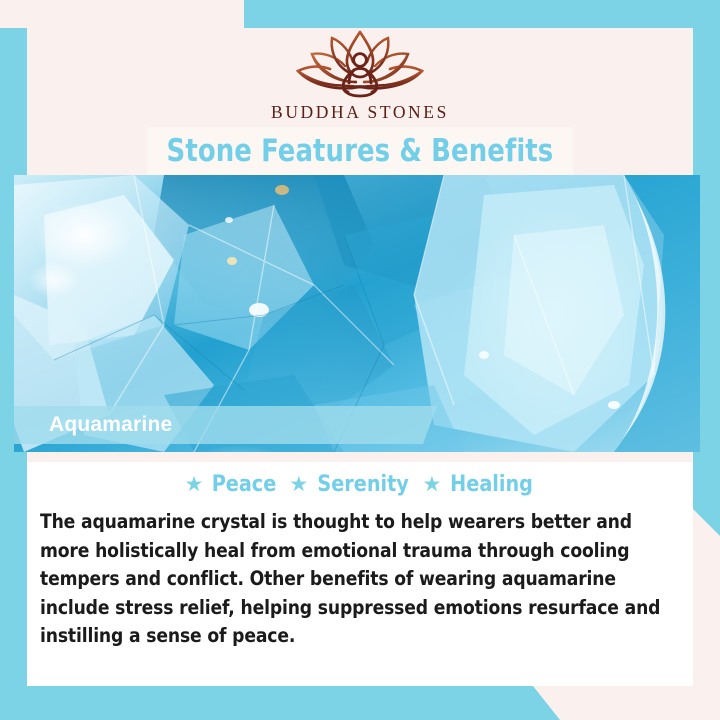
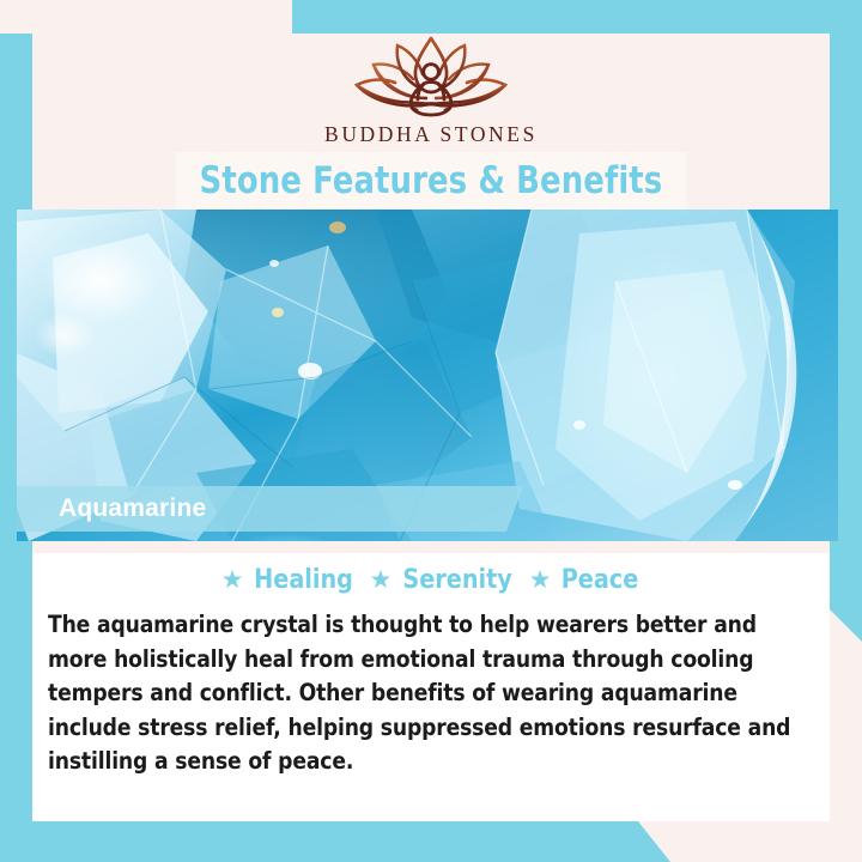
  BUDDHA STONES
  Stone Features & Benefits
  Aquamarine
  ★
- Peace
+ Healing
  ★
  Serenity
  ★
- Healing
+ Peace
  The aquamarine crystal is thought to help wearers better and more holistically heal from emotional trauma through cooling tempers and conflict. Other benefits of wearing aquamarine include stress relief, helping suppressed emotions resurface and instilling a sense of peace.
